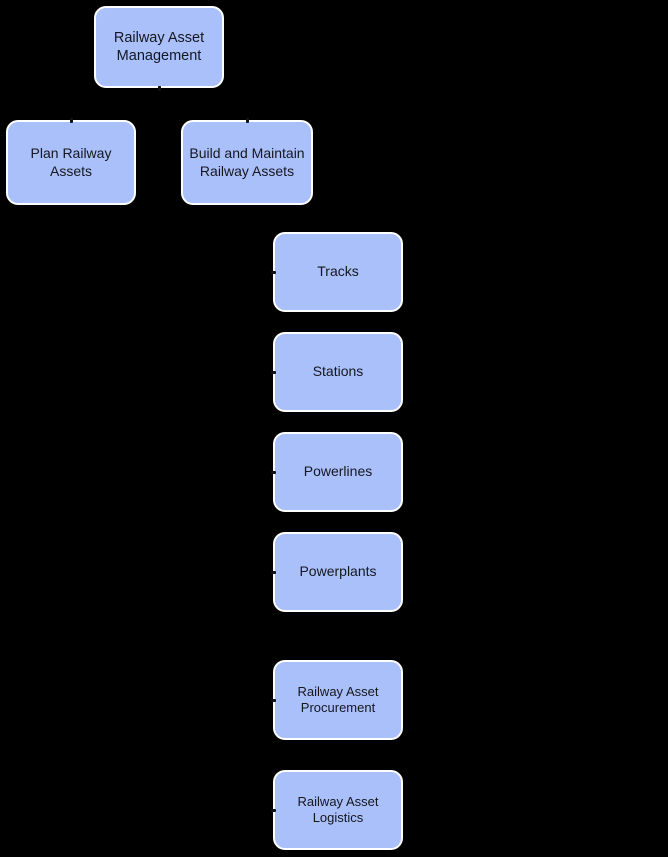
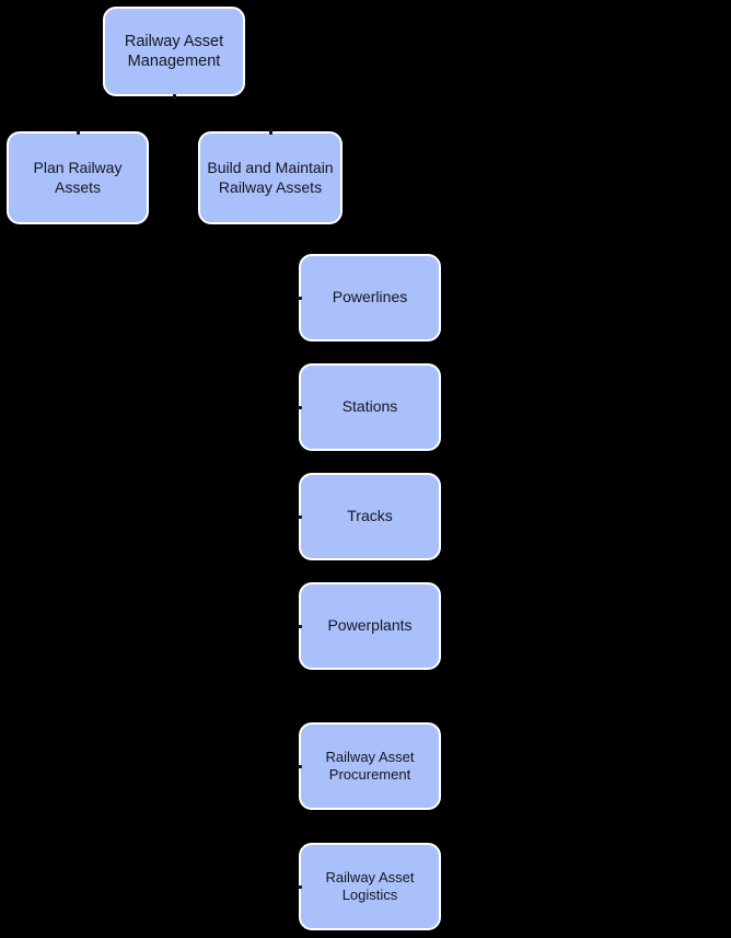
  Railway Asset
  Management
  Plan Railway Assets
  Build and Maintain
  Railway Assets
- Tracks
+ Powerlines
  Stations
- Powerlines
+ Tracks
  Powerplants
  Railway Asset
  Procurement
  Railway Asset
  Logistics
